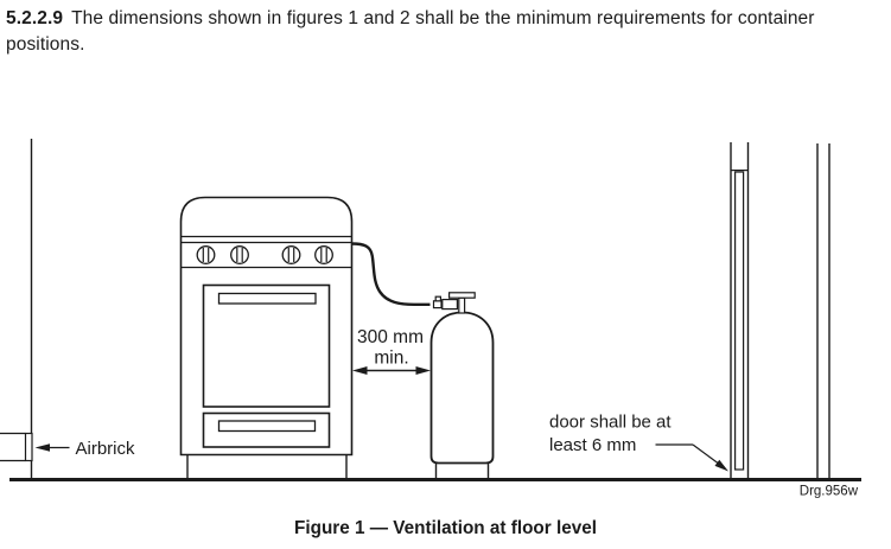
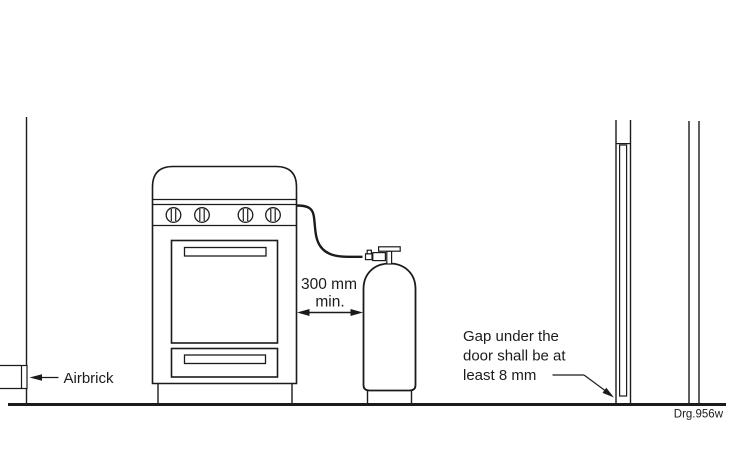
- 5.2.2.9 The dimensions shown in figures 1 and 2 shall be the minimum requirements for container positions.
  Airbrick
  300 mm
  min.
+ Gap under the
  door shall be at
- least 6 mm
+ least 8 mm
  Drg.956w
- Figure 1 — Ventilation at floor level
